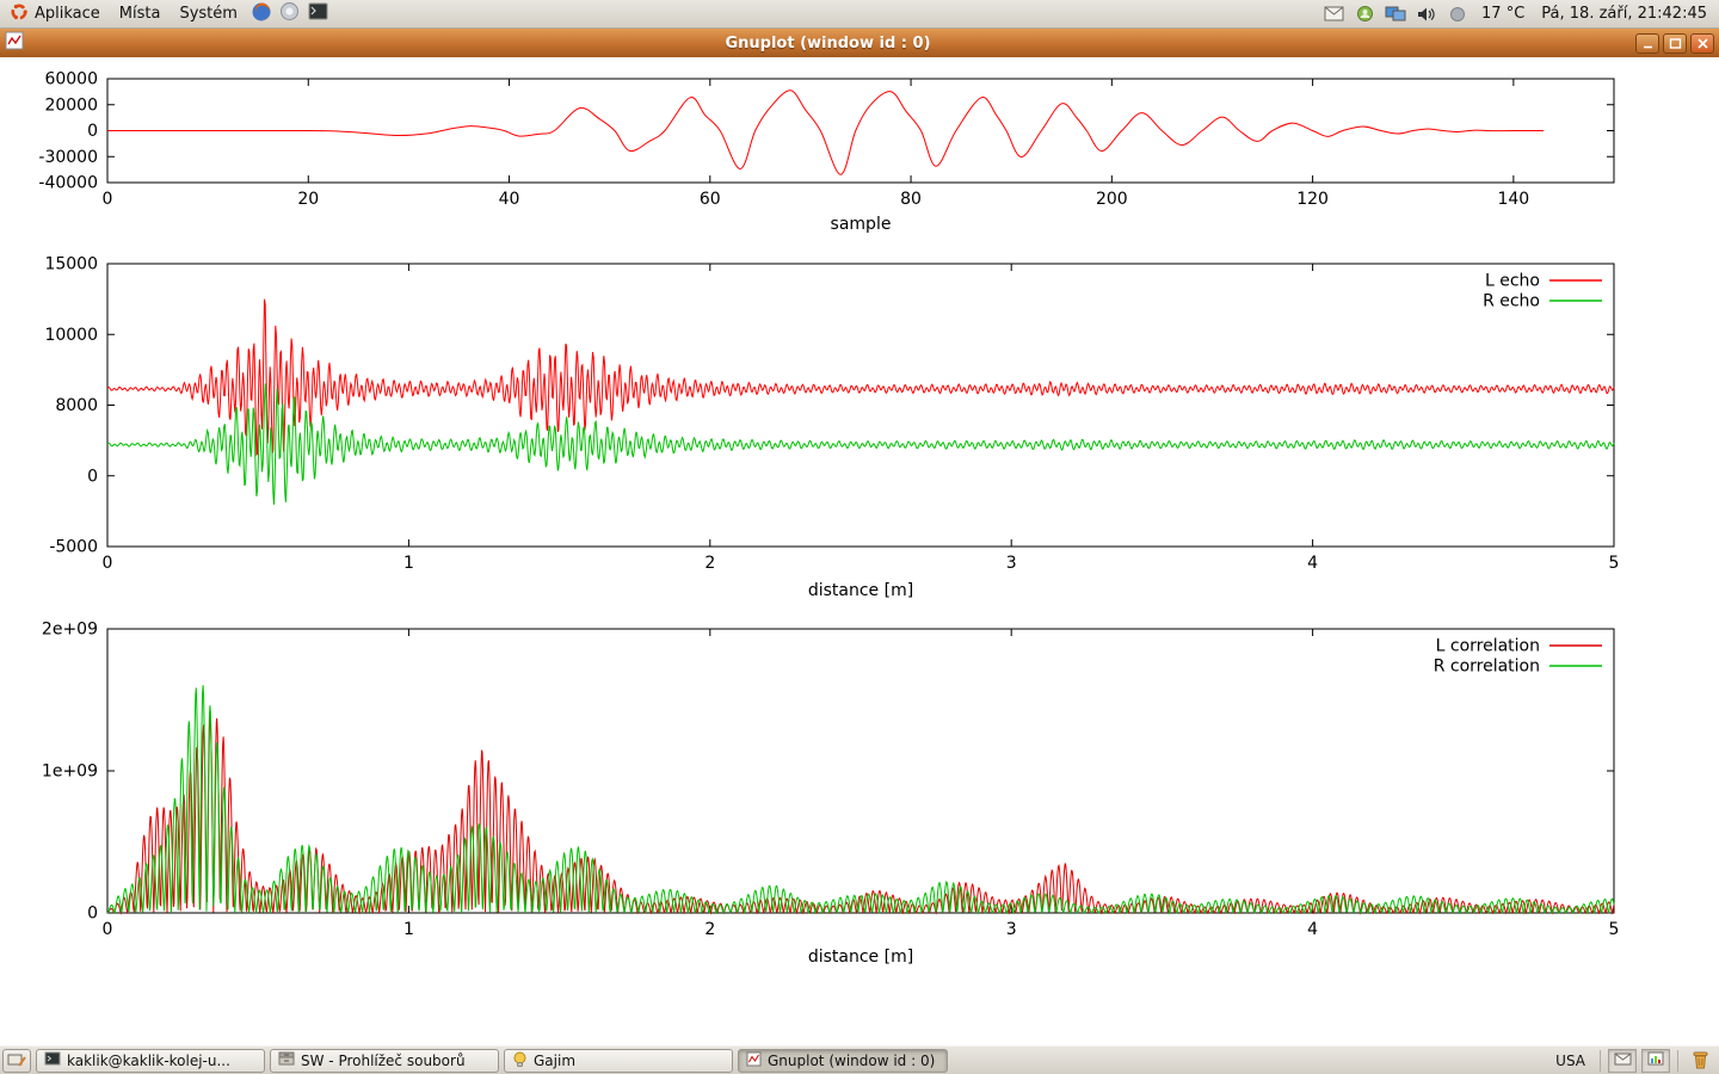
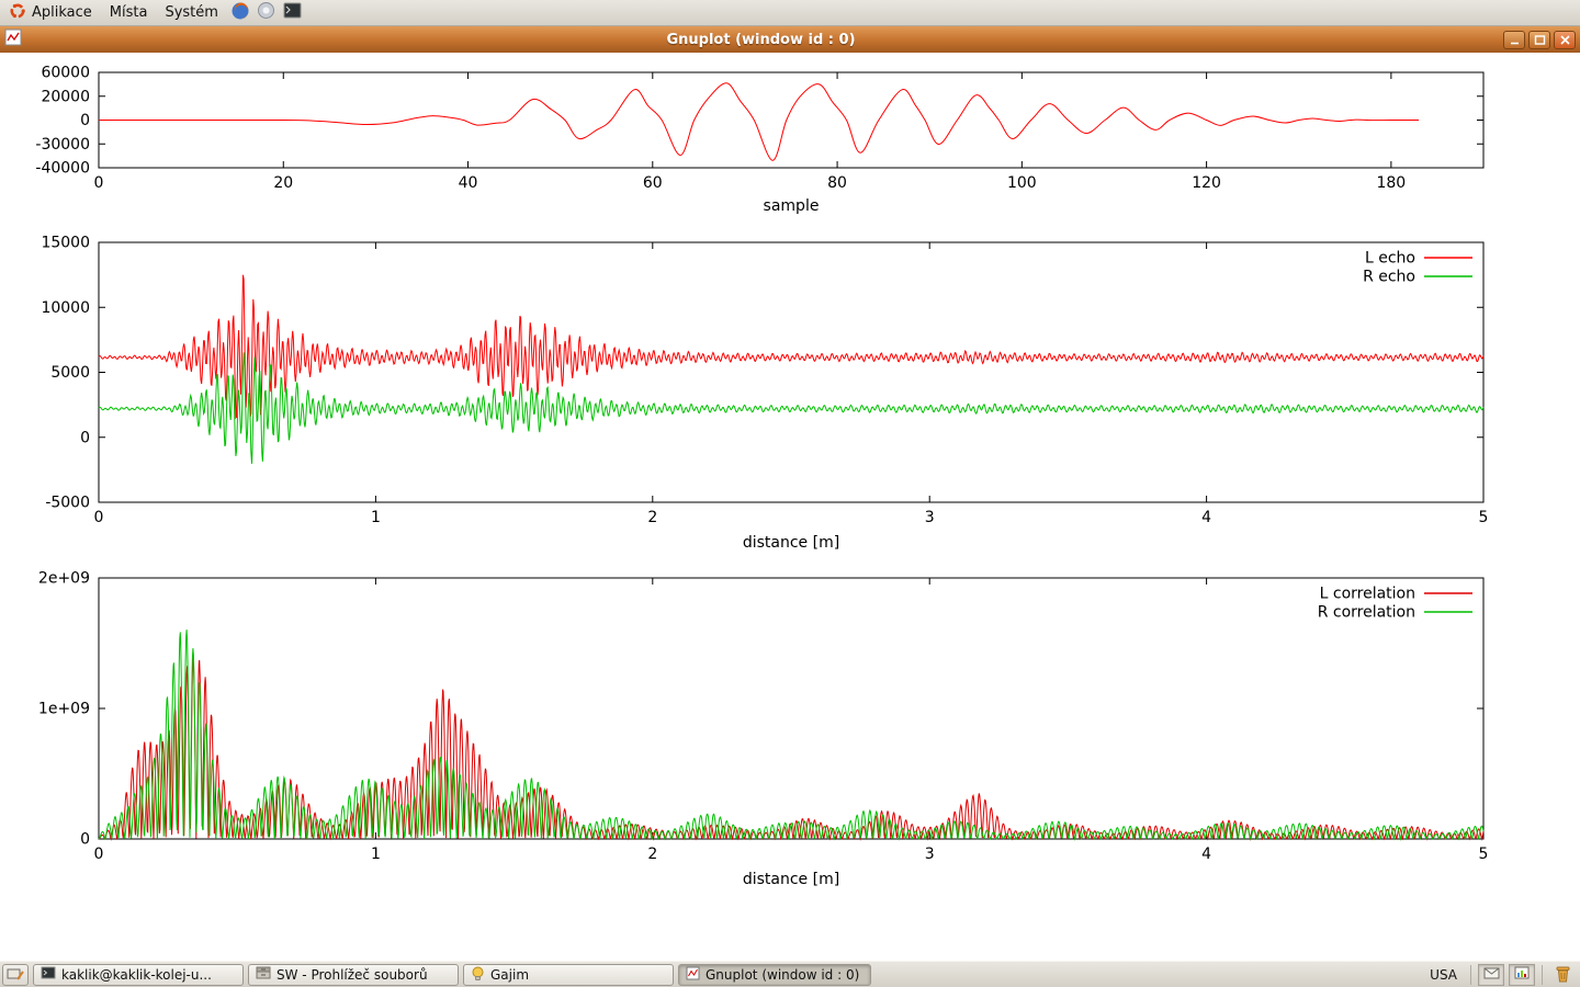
  Aplikace
  Místa
  Systém
- 17 °C
- Pá, 18. září, 21:42:45
  Gnuplot (window id : 0)
  0
  20
  40
  60
  80
- 200
+ 100
  120
- 140
+ 180
  60000
  20000
  0
  -30000
  -40000
  sample
  0
  1
  2
  3
  4
  5
  15000
  10000
- 8000
+ 5000
  0
  -5000
  distance [m]
  L echo
  R echo
  0
  1
  2
  3
  4
  5
  2e+09
  1e+09
  0
  distance [m]
  L correlation
  R correlation
  kaklik@kaklik-kolej-u...
  SW - Prohlížeč souborů
  Gajim
  Gnuplot (window id : 0)
  USA
